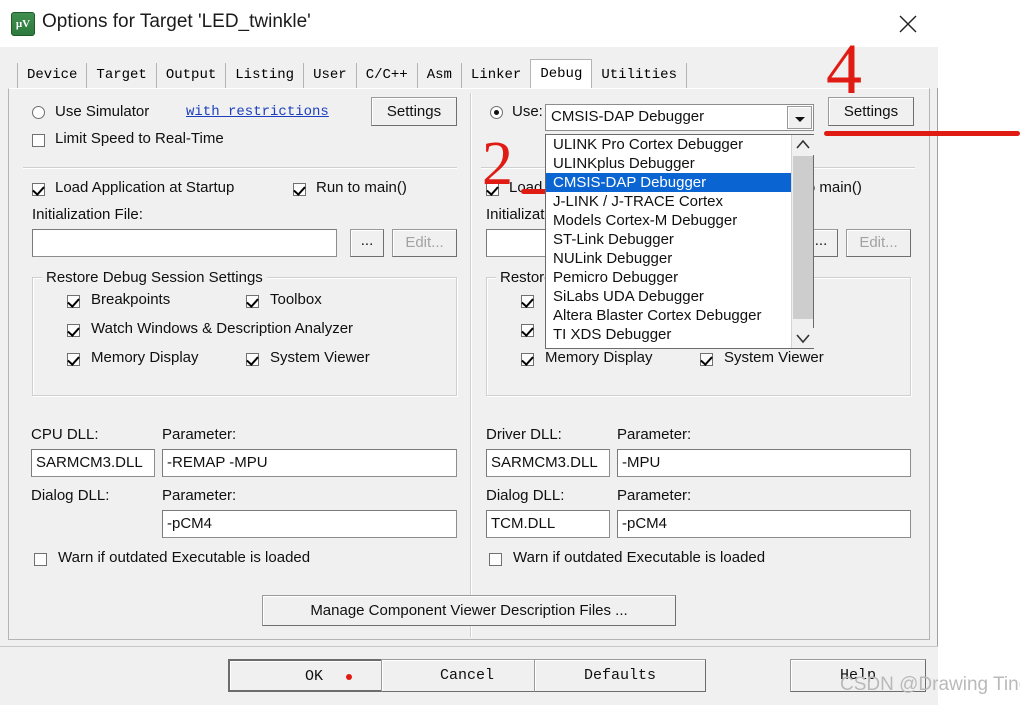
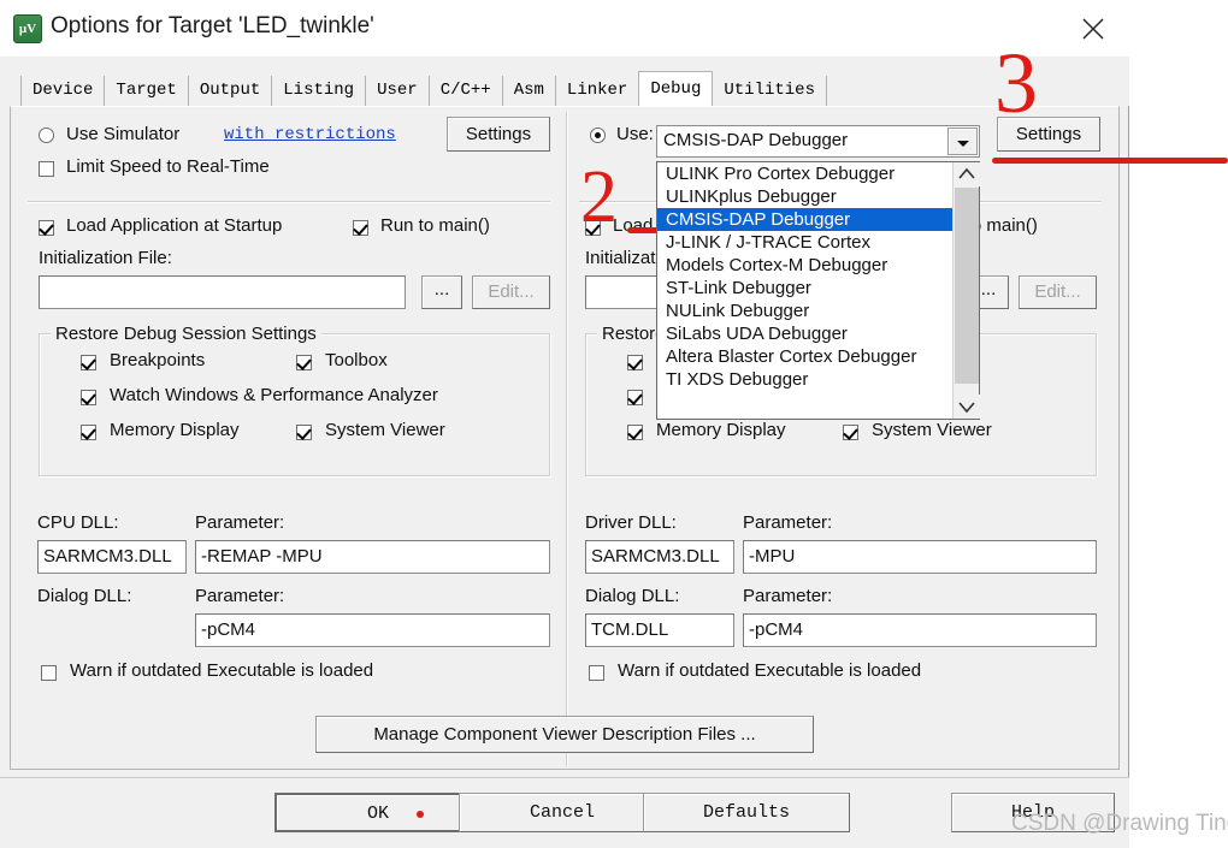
  µV
  Options for Target 'LED_twinkle'
  Device
  Target
  Output
  Listing
  User
  C/C++
  Asm
  Linker
  Debug
  Utilities
  Use Simulator
  with restrictions
  Settings
  Limit Speed to Real-Time
  Load Application at Startup
  Run to main()
  Initialization File:
  ...
  Edit...
  Restore Debug Session Settings
  Breakpoints
  Toolbox
- Watch Windows & Description Analyzer
+ Watch Windows & Performance Analyzer
  Memory Display
  System Viewer
  CPU DLL:
  Parameter:
  SARMCM3.DLL
  -REMAP -MPU
  Dialog DLL:
  Parameter:
  -pCM4
  Warn if outdated Executable is loaded
  Use:
  Settings
  ...
  Edit...
  Memory Display
  System Viewer
  Driver DLL:
  Parameter:
  SARMCM3.DLL
  -MPU
  Dialog DLL:
  Parameter:
  TCM.DLL
  -pCM4
  Warn if outdated Executable is loaded
  Manage Component Viewer Description Files ...
  CMSIS-DAP Debugger
  ULINK Pro Cortex Debugger
  ULINKplus Debugger
  CMSIS-DAP Debugger
  J-LINK / J-TRACE Cortex
  Models Cortex-M Debugger
  ST-Link Debugger
  NULink Debugger
- Pemicro Debugger
  SiLabs UDA Debugger
  Altera Blaster Cortex Debugger
  TI XDS Debugger
  OK
  Cancel
  Defaults
  Help
- 4
+ 3
  2
  CSDN @Drawing Tin
